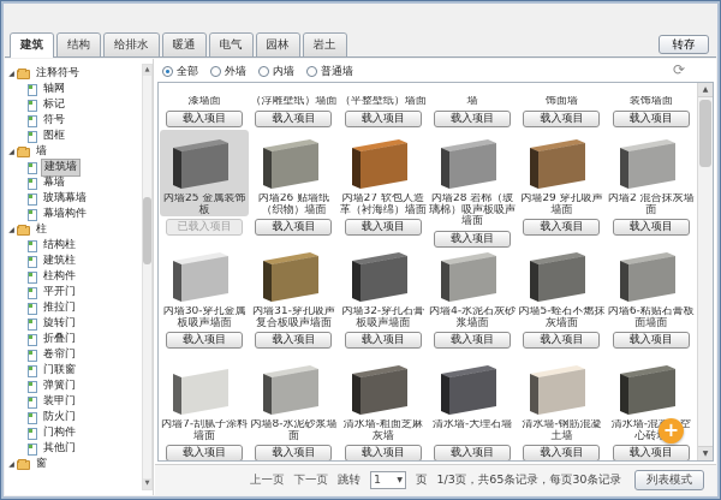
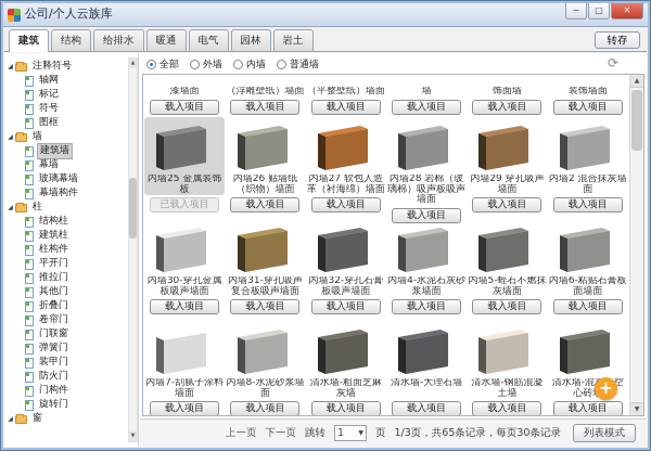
+ 公司/个人云族库
+ ─
+ □
+ ✕
  建筑
  结构
  给排水
  暖通
  电气
  园林
  岩土
  转存
  注释符号
  轴网
  标记
  符号
  图框
  墙
  建筑墙
  幕墙
  玻璃幕墙
  幕墙构件
  柱
  结构柱
  建筑柱
  柱构件
  平开门
  推拉门
- 旋转门
+ 其他门
  折叠门
  卷帘门
  门联窗
  弹簧门
  装甲门
  防火门
  门构件
- 其他门
+ 旋转门
  窗
  全部
  外墙
  内墙
  普通墙
  ⟳
  漆墙面
  载入项目
  （浮雕壁纸）墙面
  载入项目
  （平整壁纸）墙面
  载入项目
  墙
  载入项目
  饰面墙
  载入项目
  装饰墙面
  载入项目
  内墙25 金属装饰板
  已载入项目
  内墙26 贴墙纸（织物）墙面
  载入项目
  内墙27 软包人造革（衬海绵）墙面
  载入项目
  内墙28 岩棉（玻璃棉）吸声板吸声墙面
  载入项目
  内墙29 穿孔吸声墙面
  载入项目
  内墙2 混合抹灰墙面
  载入项目
  内墙30-穿孔金属板吸声墙面
  载入项目
  内墙31-穿孔吸声复合板吸声墙面
  载入项目
  内墙32-穿孔石膏板吸声墙面
  载入项目
  内墙4-水泥石灰砂浆墙面
  载入项目
  内墙5-蛭石不燃抹灰墙面
  载入项目
  内墙6-粘贴石膏板面墙面
  载入项目
  内墙7-刮腻子涂料墙面
  载入项目
  内墙8-水泥砂浆墙面
  载入项目
  清水墙-粗面芝麻灰墙
  载入项目
  清水墙-大理石墙
  载入项目
  清水墙-钢筋混凝土墙
  载入项目
  清水墙-混空心砖
  载入项目
  +
  上一页
  下一页
  跳转
  1
  页
  1/3页，共65条记录，每页30条记录
  列表模式
